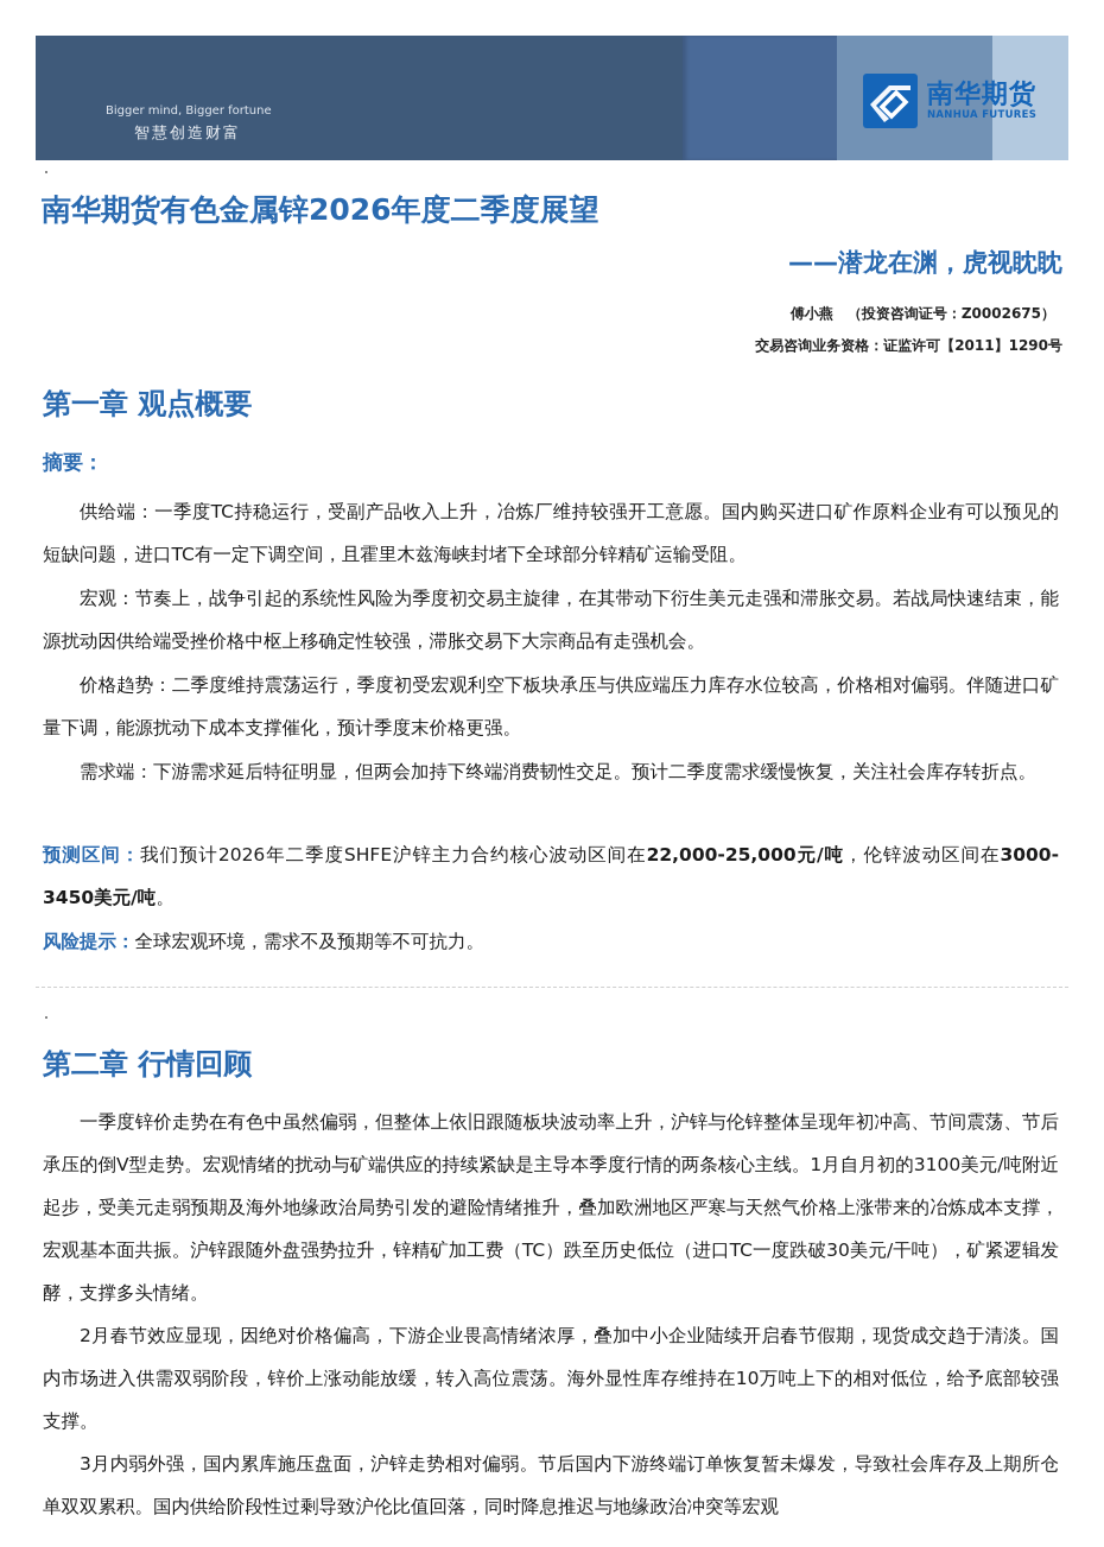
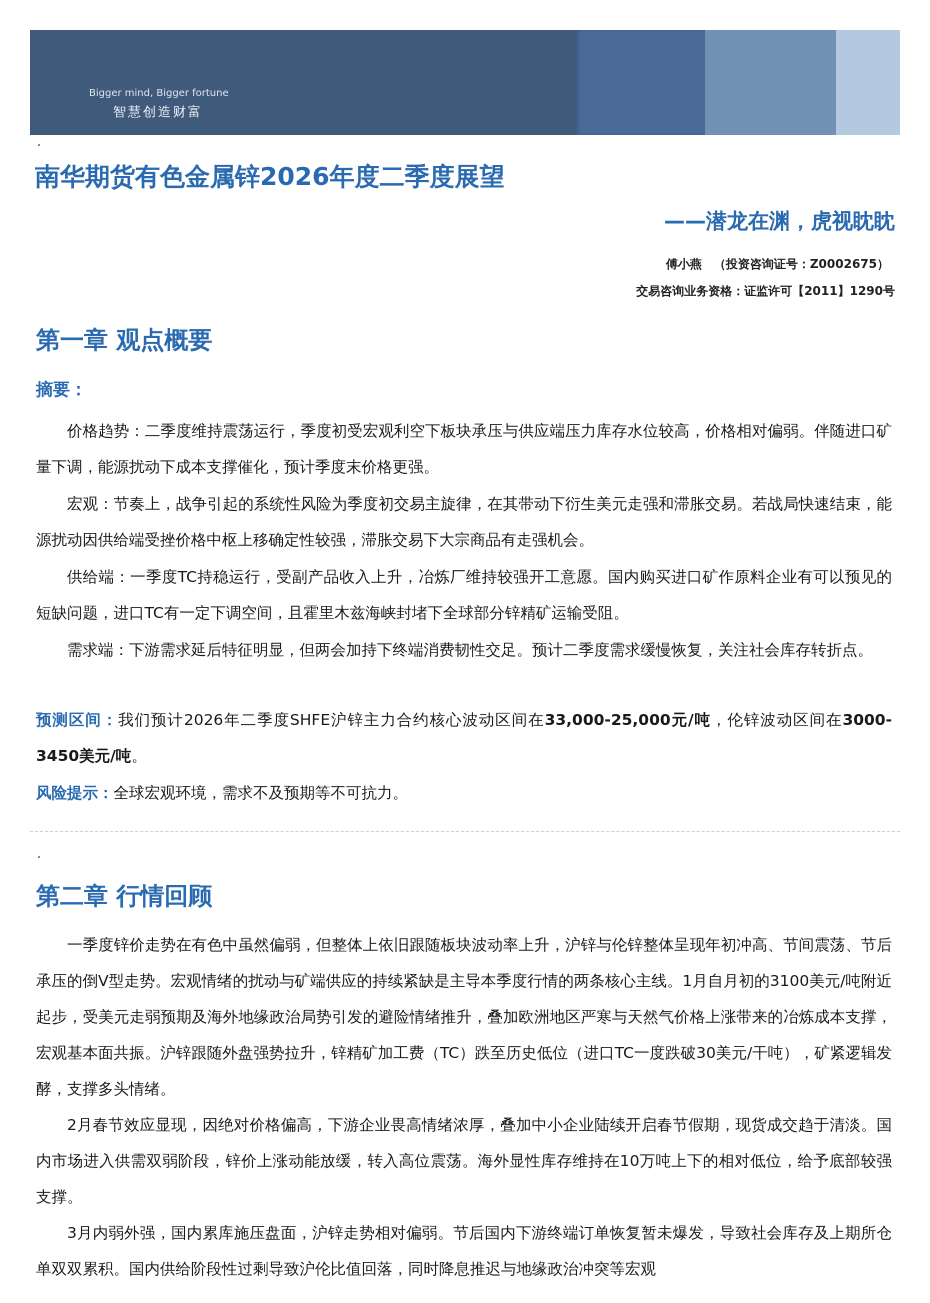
  Bigger mind, Bigger fortune
  智慧创造财富
- 南华期货
- NANHUA FUTURES
  南华期货有色金属锌2026年度二季度展望
  ——潜龙在渊，虎视眈眈
  傅小燕 （投资咨询证号：Z0002675）
  交易咨询业务资格：证监许可【2011】1290号
  第一章 观点概要
  摘要：
- 供给端：一季度TC持稳运行，受副产品收入上升，冶炼厂维持较强开工意愿。国内购买进口矿作原料企业有可以预见的短缺问题，进口TC有一定下调空间，且霍里木兹海峡封堵下全球部分锌精矿运输受阻。
+ 价格趋势：二季度维持震荡运行，季度初受宏观利空下板块承压与供应端压力库存水位较高，价格相对偏弱。伴随进口矿量下调，能源扰动下成本支撑催化，预计季度末价格更强。
  宏观：节奏上，战争引起的系统性风险为季度初交易主旋律，在其带动下衍生美元走强和滞胀交易。若战局快速结束，能源扰动因供给端受挫价格中枢上移确定性较强，滞胀交易下大宗商品有走强机会。
- 价格趋势：二季度维持震荡运行，季度初受宏观利空下板块承压与供应端压力库存水位较高，价格相对偏弱。伴随进口矿量下调，能源扰动下成本支撑催化，预计季度末价格更强。
+ 供给端：一季度TC持稳运行，受副产品收入上升，冶炼厂维持较强开工意愿。国内购买进口矿作原料企业有可以预见的短缺问题，进口TC有一定下调空间，且霍里木兹海峡封堵下全球部分锌精矿运输受阻。
  需求端：下游需求延后特征明显，但两会加持下终端消费韧性交足。预计二季度需求缓慢恢复，关注社会库存转折点。
- 预测区间：我们预计2026年二季度SHFE沪锌主力合约核心波动区间在22,000-25,000元/吨，伦锌波动区间在3000-3450美元/吨。
+ 预测区间：我们预计2026年二季度SHFE沪锌主力合约核心波动区间在33,000-25,000元/吨，伦锌波动区间在3000-3450美元/吨。
  风险提示：全球宏观环境，需求不及预期等不可抗力。
  第二章 行情回顾
  一季度锌价走势在有色中虽然偏弱，但整体上依旧跟随板块波动率上升，沪锌与伦锌整体呈现年初冲高、节间震荡、节后承压的倒V型走势。宏观情绪的扰动与矿端供应的持续紧缺是主导本季度行情的两条核心主线。1月自月初的3100美元/吨附近起步，受美元走弱预期及海外地缘政治局势引发的避险情绪推升，叠加欧洲地区严寒与天然气价格上涨带来的冶炼成本支撑，宏观基本面共振。沪锌跟随外盘强势拉升，锌精矿加工费（TC）跌至历史低位（进口TC一度跌破30美元/干吨），矿紧逻辑发酵，支撑多头情绪。
  2月春节效应显现，因绝对价格偏高，下游企业畏高情绪浓厚，叠加中小企业陆续开启春节假期，现货成交趋于清淡。国内市场进入供需双弱阶段，锌价上涨动能放缓，转入高位震荡。海外显性库存维持在10万吨上下的相对低位，给予底部较强支撑。
  3月内弱外强，国内累库施压盘面，沪锌走势相对偏弱。节后国内下游终端订单恢复暂未爆发，导致社会库存及上期所仓单双双累积。国内供给阶段性过剩导致沪伦比值回落，同时降息推迟与地缘政治冲突等宏观
